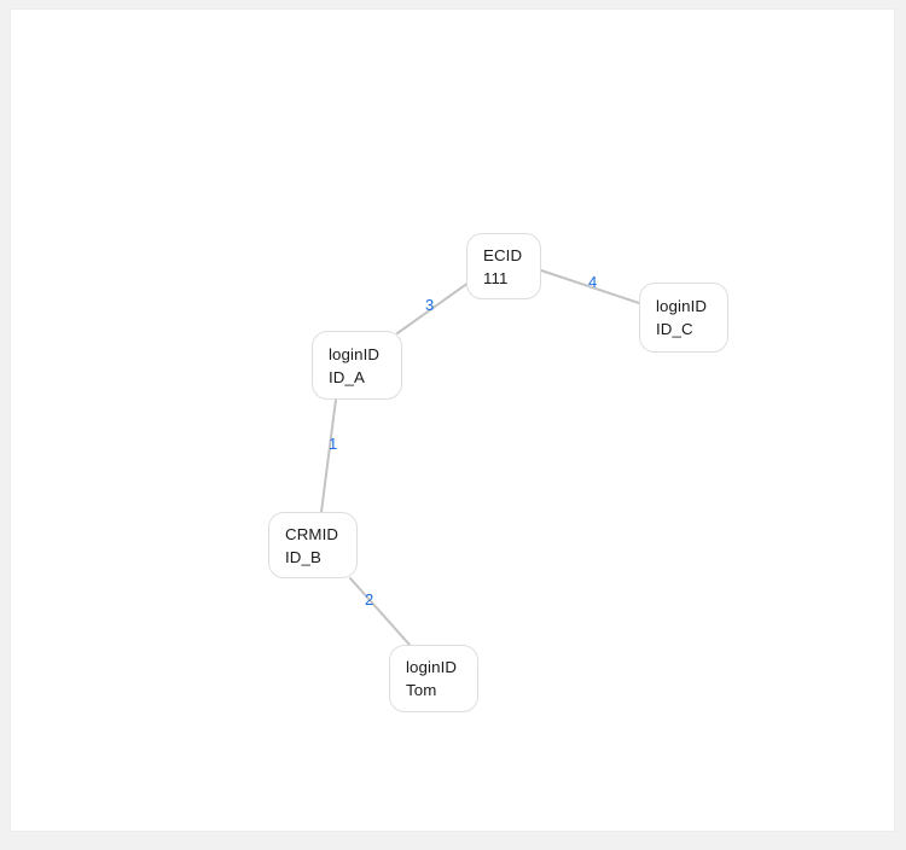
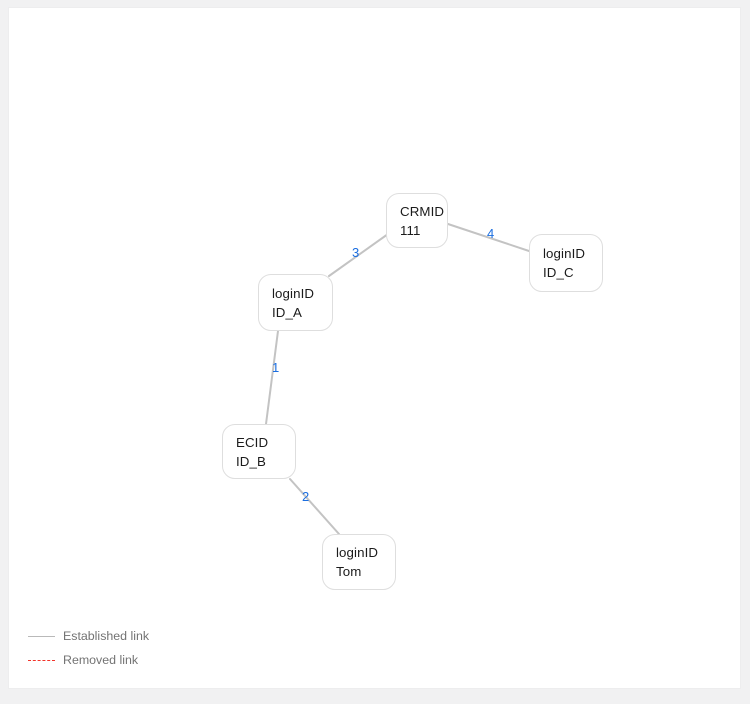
- ECID
+ CRMID
  111
  loginID
  ID_C
  loginID
  ID_A
- CRMID
+ ECID
  ID_B
  loginID
  Tom
  1
  2
  3
  4
+ Established link
+ Removed link
